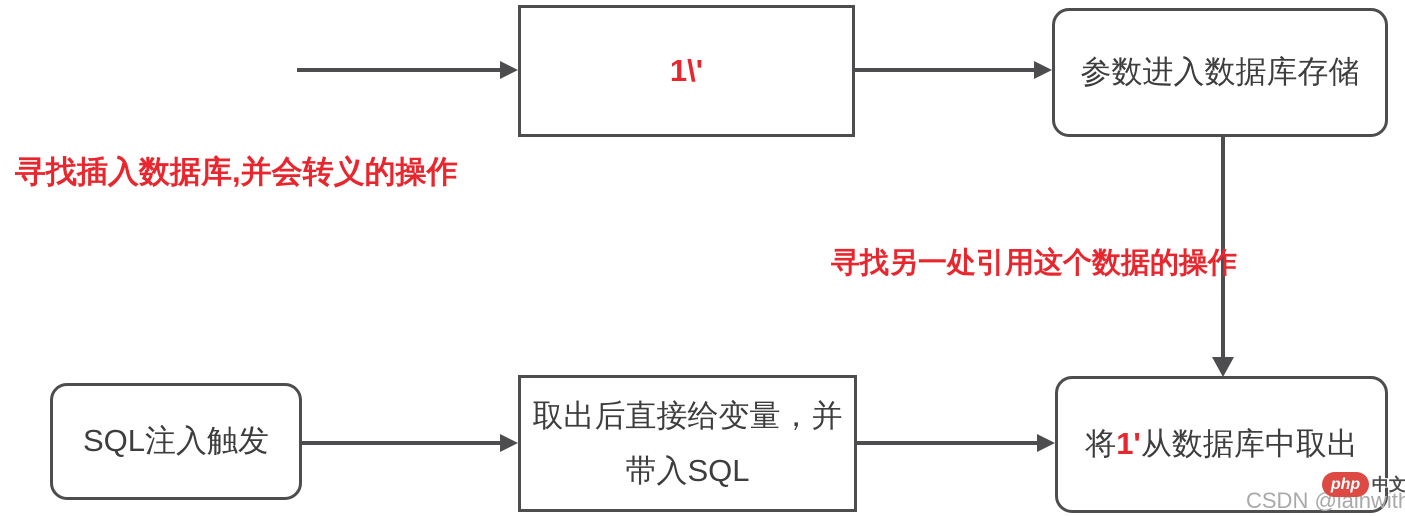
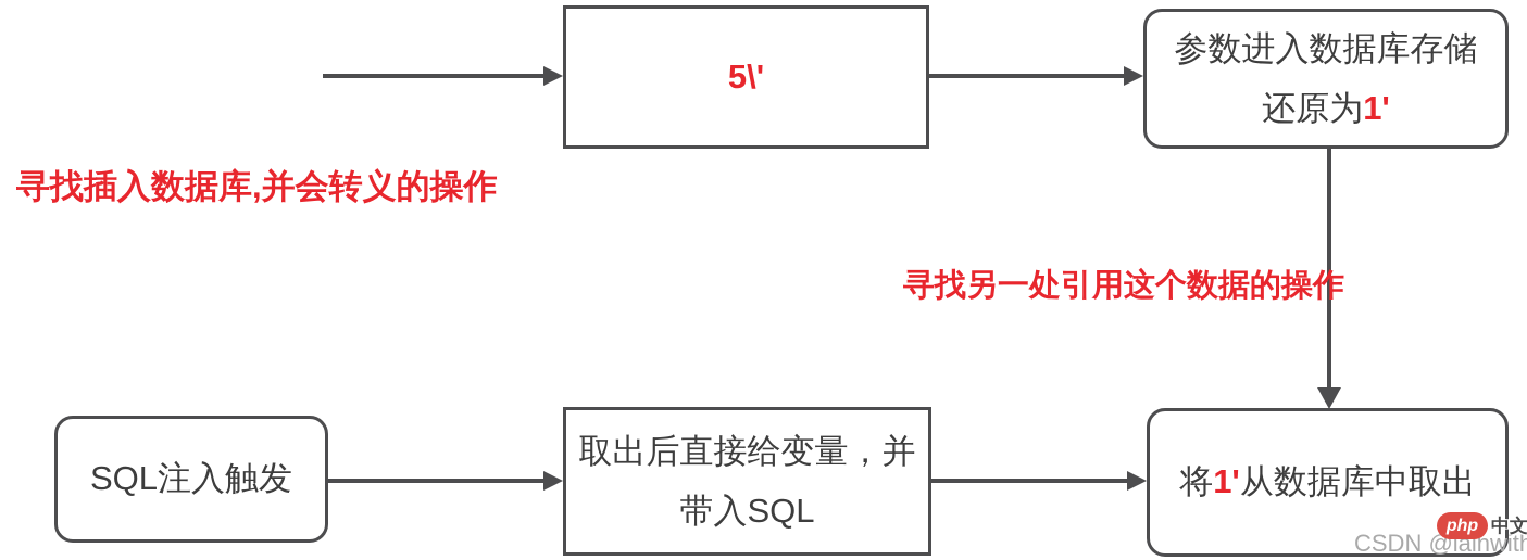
- 1\'
+ 5\'
  参数进入数据库存储
+ 还原为1'
  SQL注入触发
  取出后直接给变量，并
  带入SQL
  将1'从数据库中取出
  寻找插入数据库,并会转义的操作
  寻找另一处引用这个数据的操作
  CSDN @lainwith
  php
